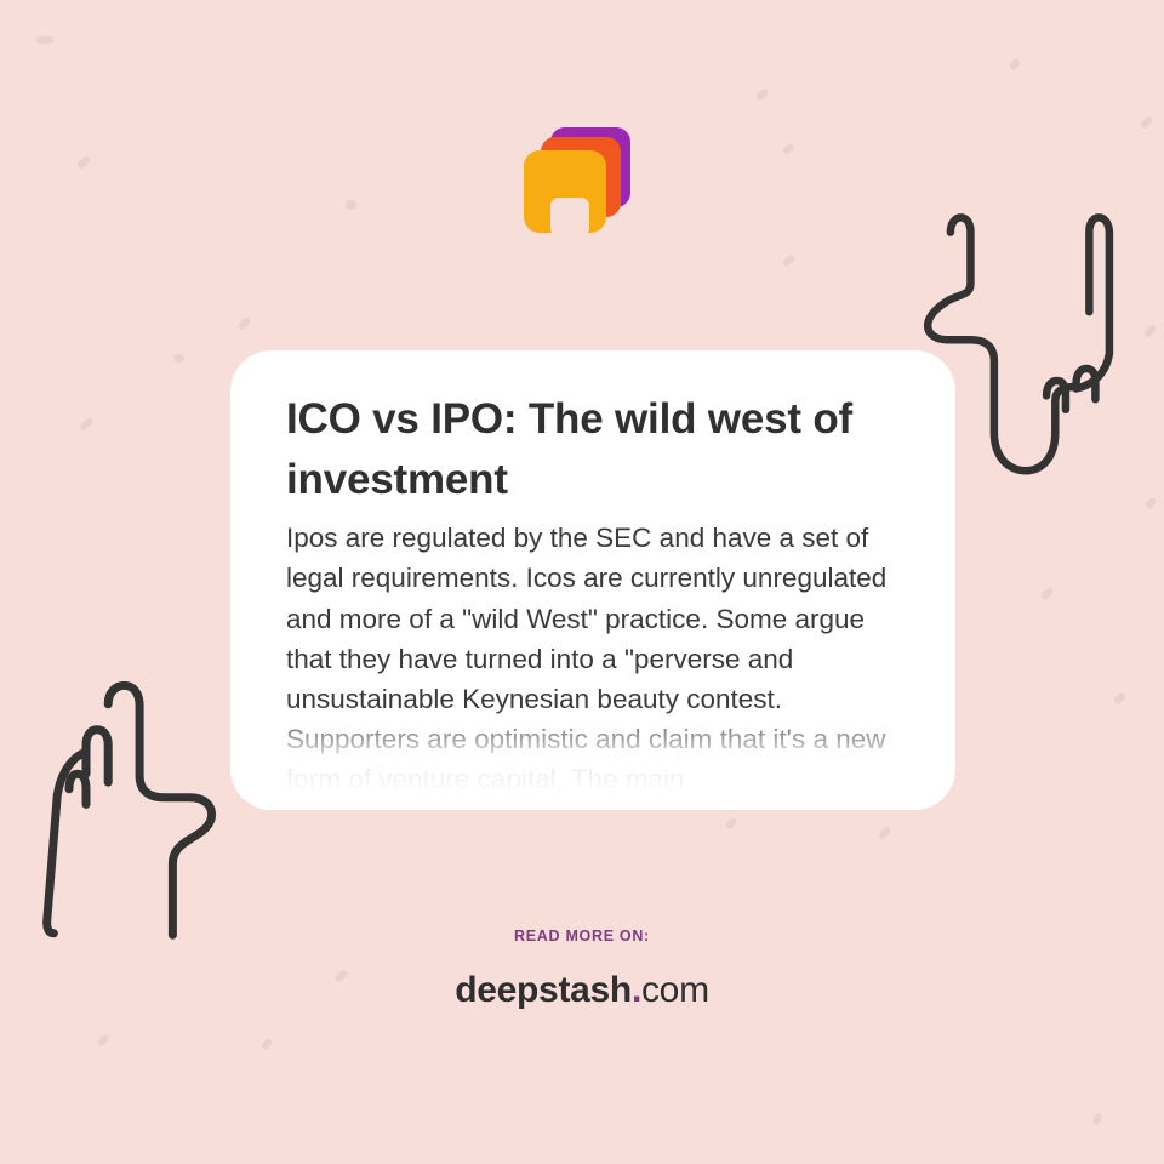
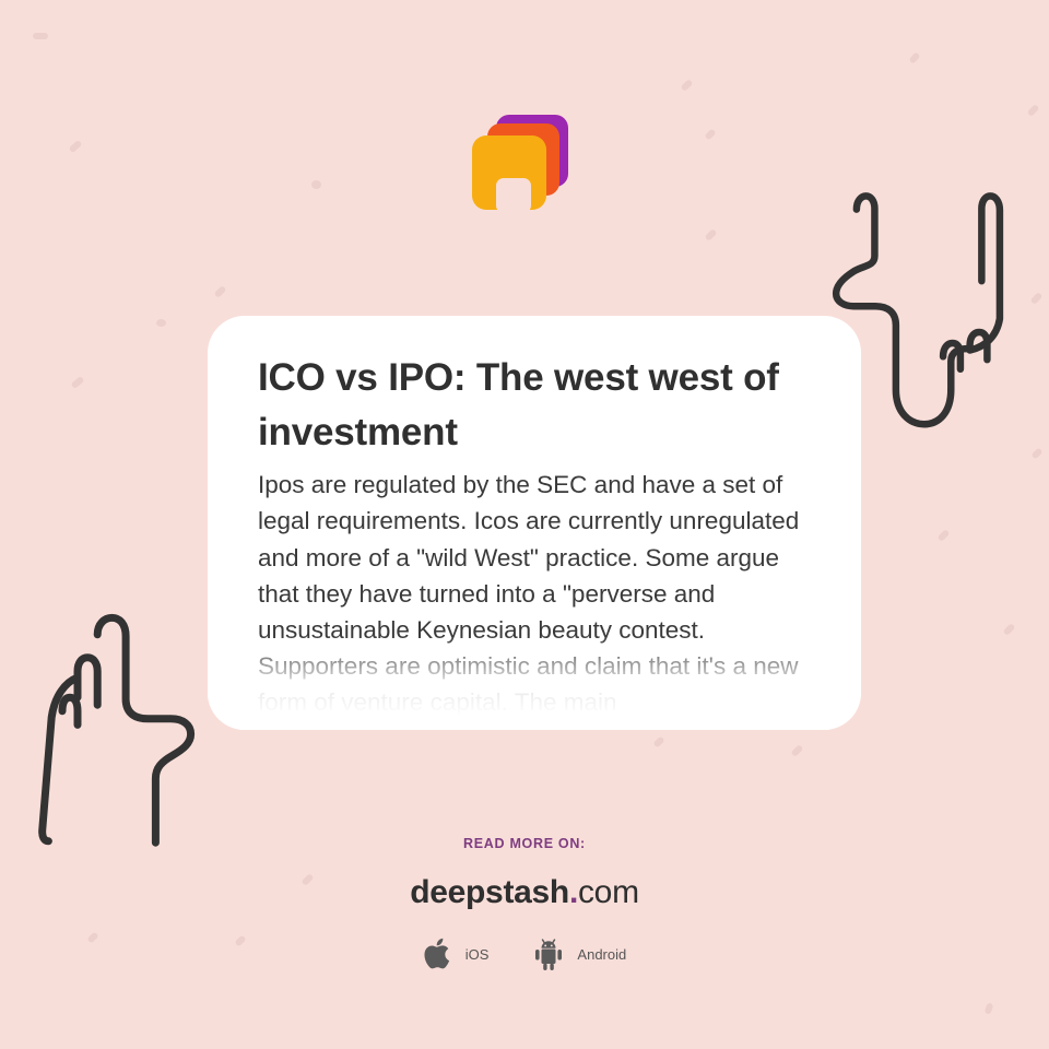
- ICO vs IPO: The wild west of investment
+ ICO vs IPO: The west west of investment
  Ipos are regulated by the SEC and have a set of legal requirements. Icos are currently unregulated and more of a "wild West" practice. Some argue that they have turned into a "perverse and unsustainable Keynesian beauty contest.
  READ MORE ON:
  deepstash.com
+ iOS
+ Android
